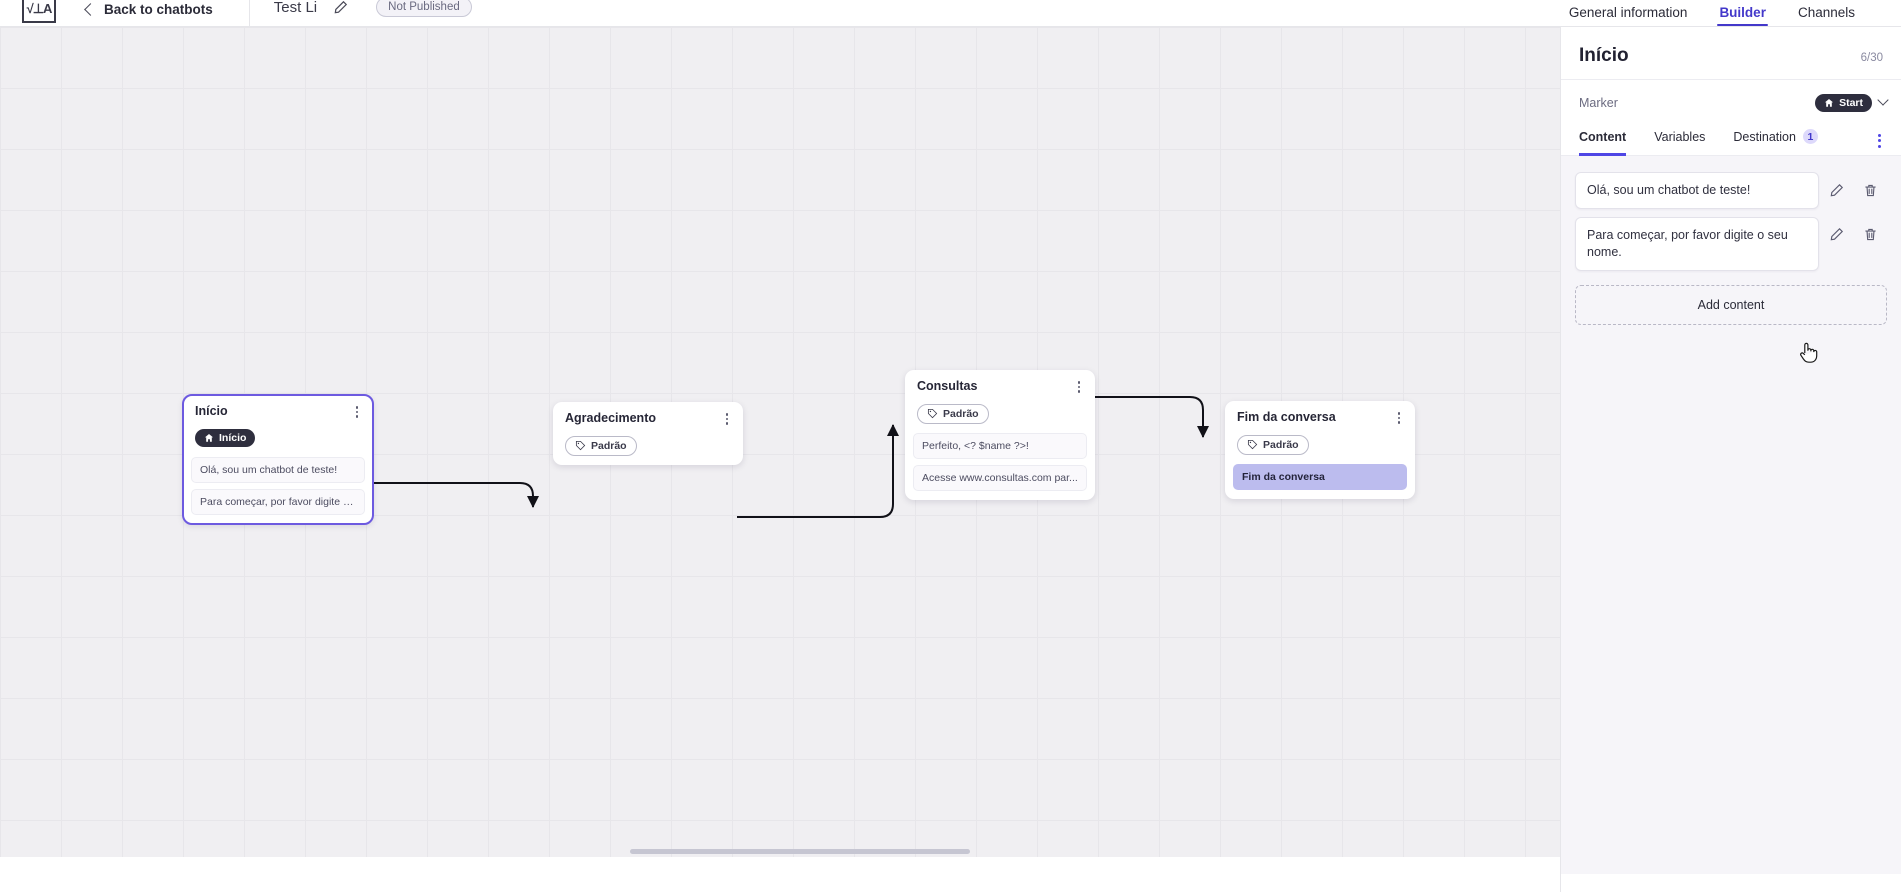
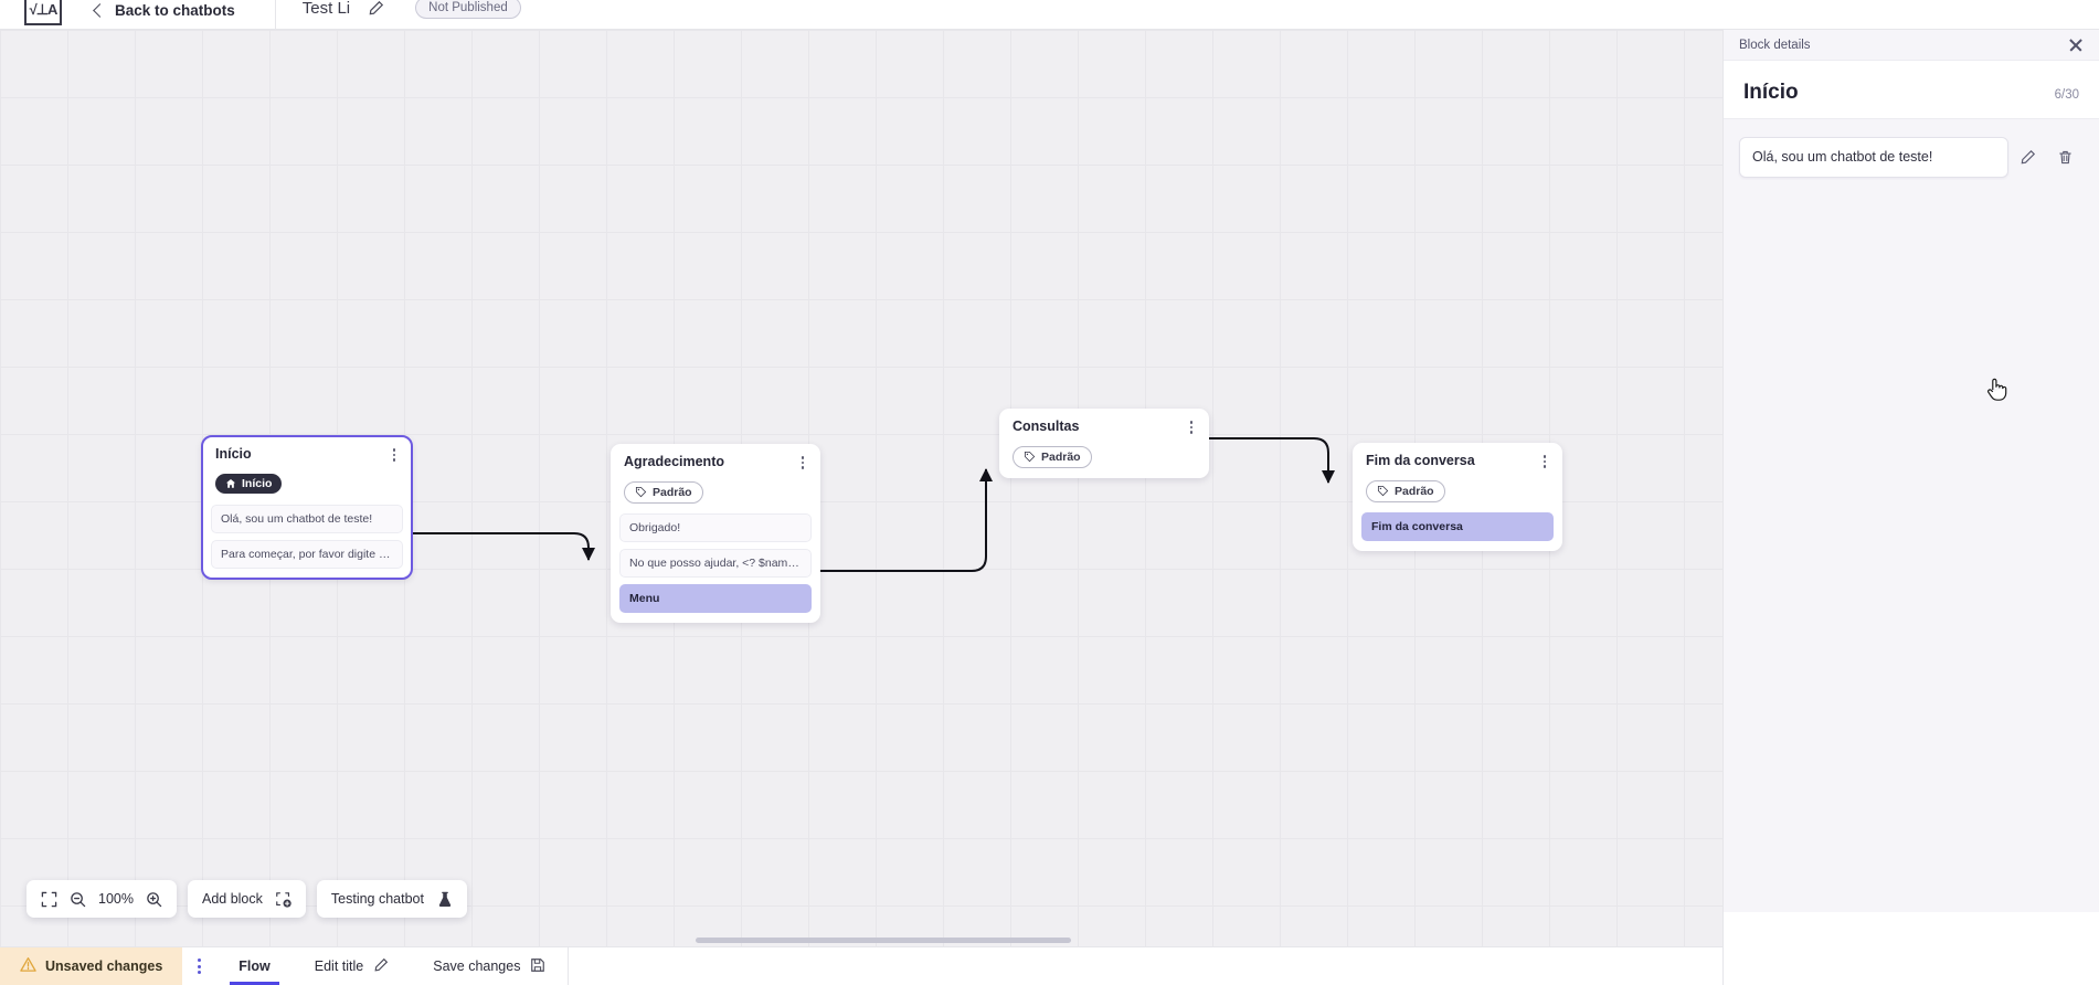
  √⊥A
  Back to chatbots
  Test Li
  Not Published
- General information
- Builder
- Channels
  Início
  Início
  Olá, sou um chatbot de teste!
  Para começar, por favor digite o ...
  Agradecimento
  Padrão
+ Obrigado!
+ No que posso ajudar, <? $name ...
+ Menu
  Consultas
  Padrão
- Perfeito, <? $name ?>!
- Acesse www.consultas.com par...
  Fim da conversa
  Padrão
  Fim da conversa
+ 100%
+ Add block
+ Testing chatbot
+ Unsaved changes
+ Flow
+ Edit title
+ Save changes
+ Block details
  Início
  6/30
- Marker
- Start
- Content
- Variables
- Destination
- 1
  Olá, sou um chatbot de teste!
- Para começar, por favor digite o seu nome.
- Add content
